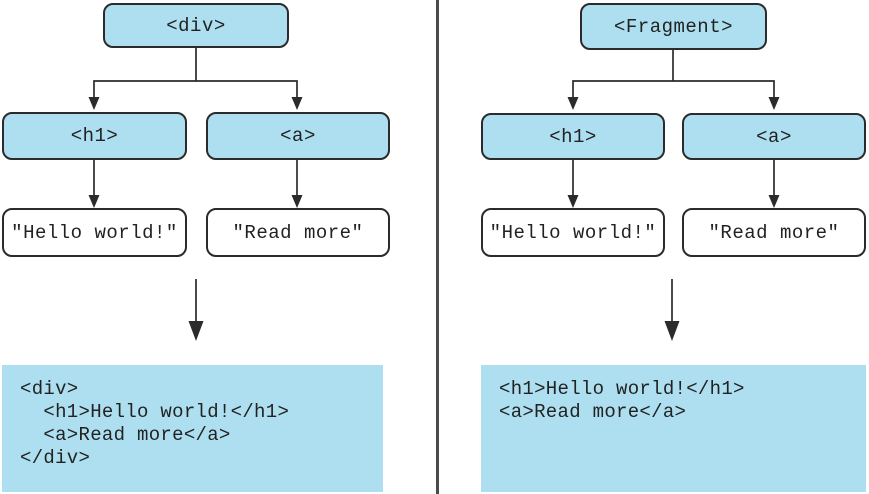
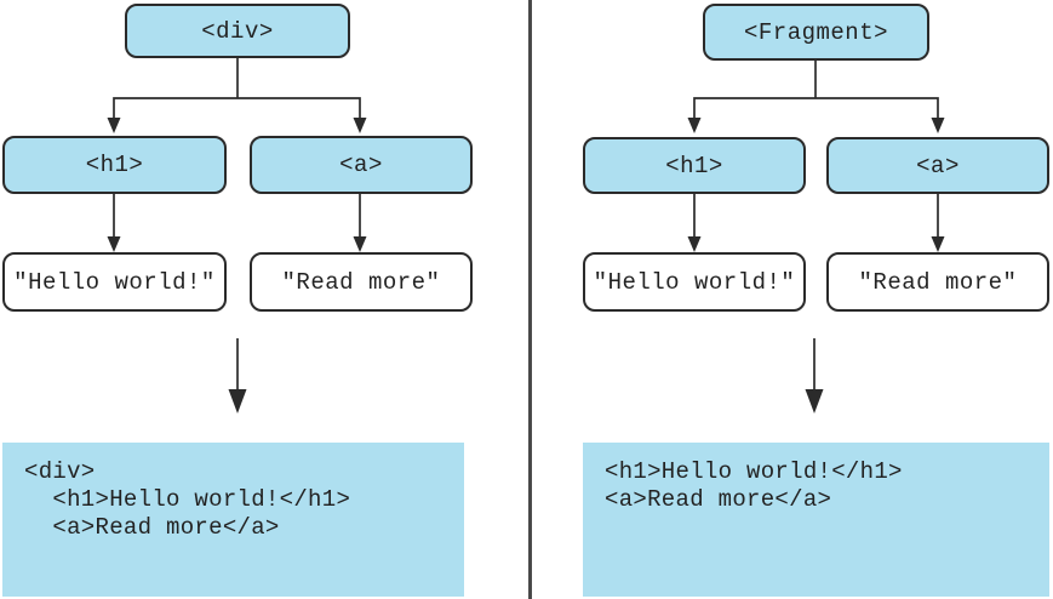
  <div>
  <h1>
  <a>
  "Hello world!"
  "Read more"
  <div>
  <h1>Hello world!</h1>
  <a>Read more</a>
- </div>
  <Fragment>
  <h1>
  <a>
  "Hello world!"
  "Read more"
  <h1>Hello world!</h1>
  <a>Read more</a>
